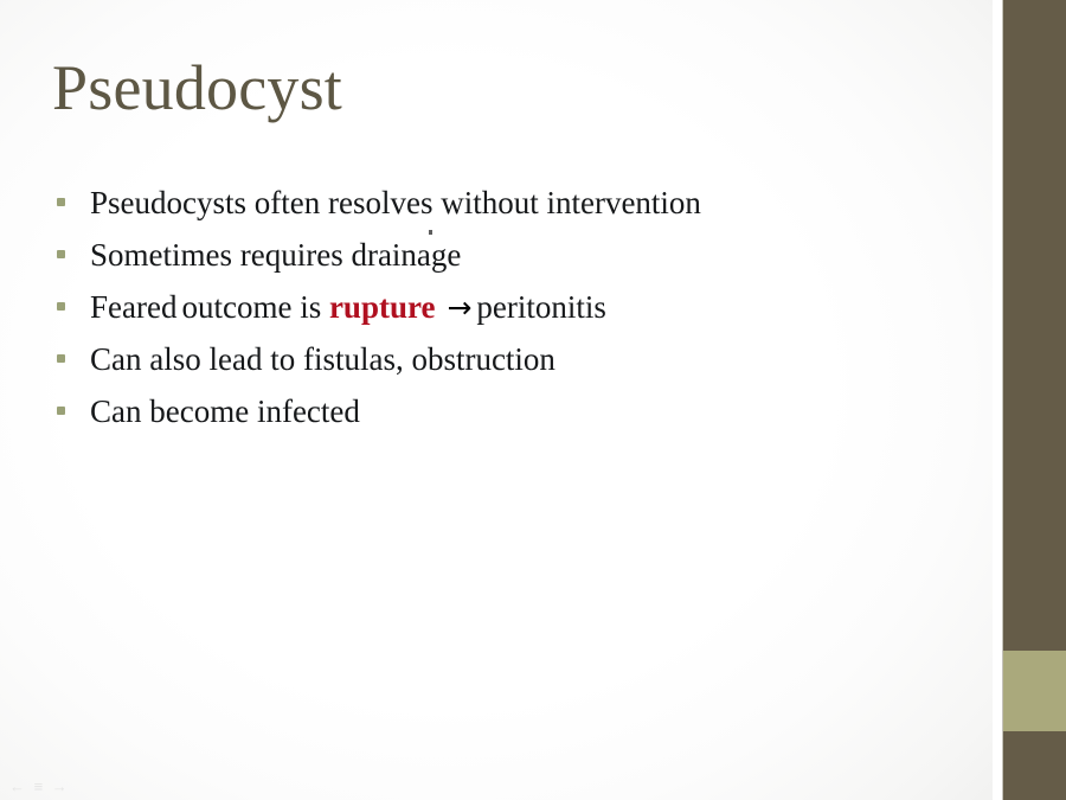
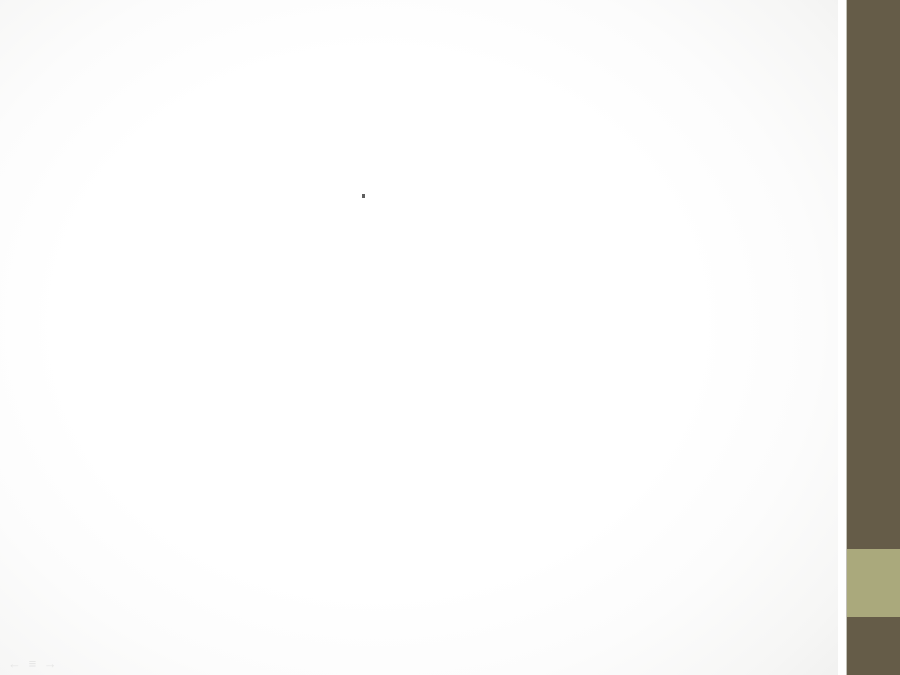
- Pseudocyst
- Pseudocysts often resolves without intervention
- Sometimes requires drainage
- Feared outcome is rupture → peritonitis
- Can also lead to fistulas, obstruction
- Can become infected
